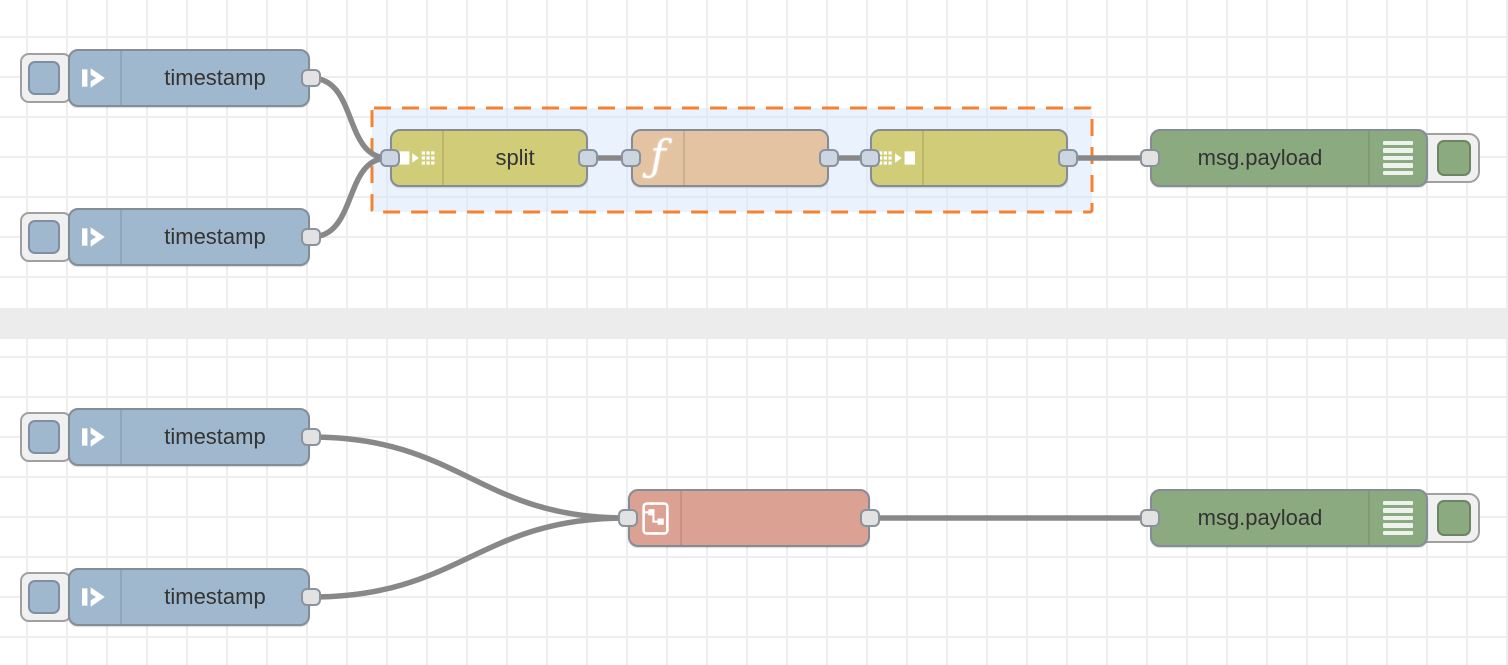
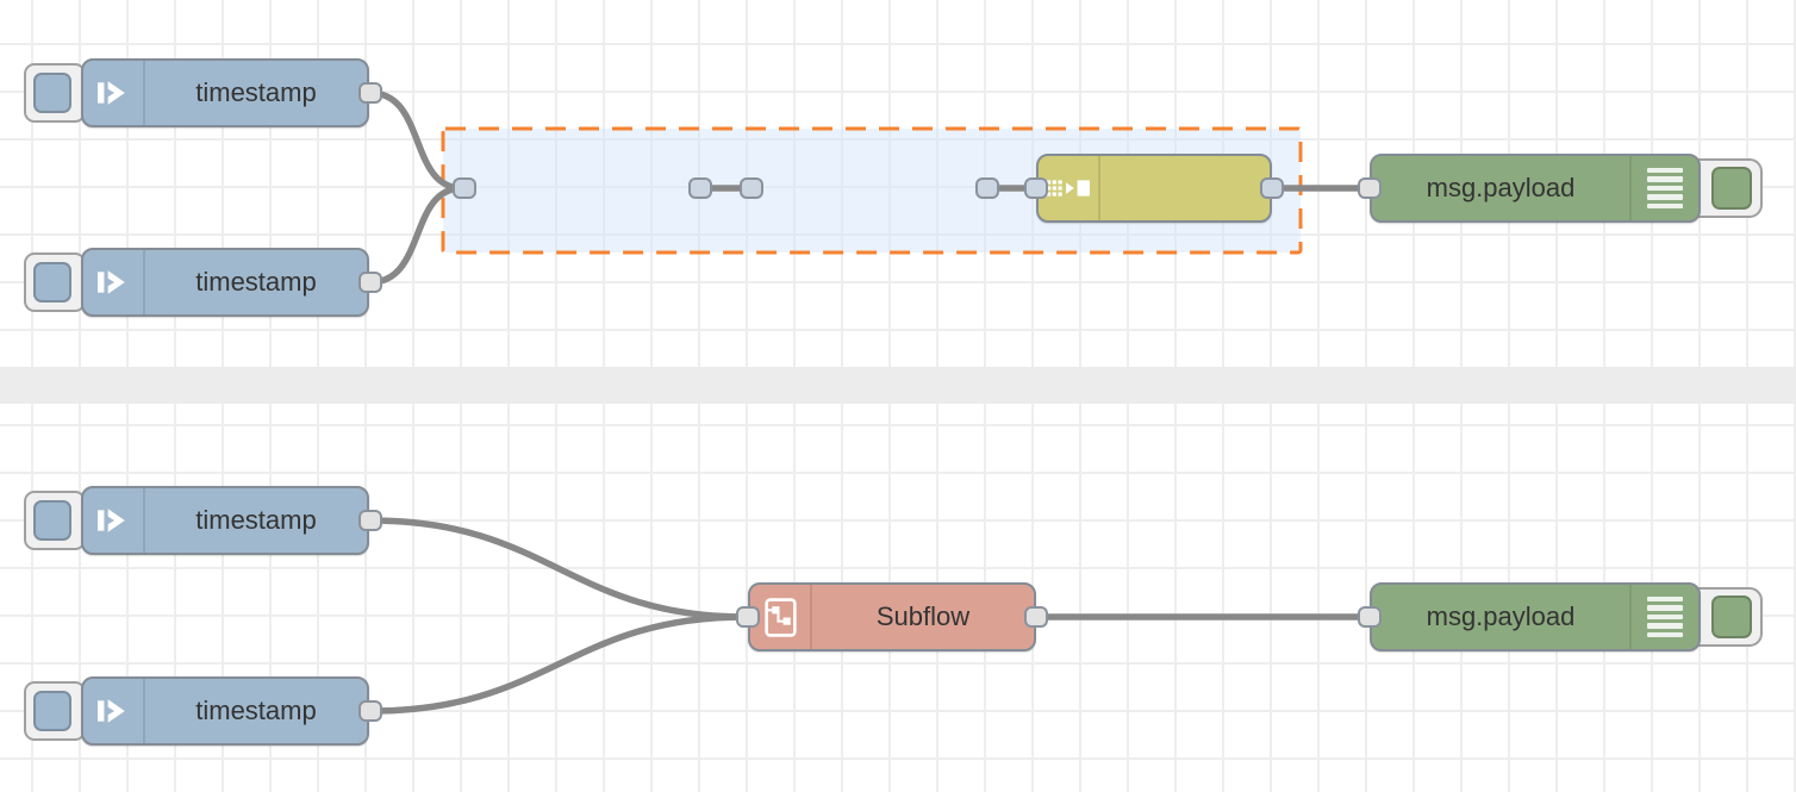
  timestamp
  timestamp
- split
- ƒ
  msg.payload
  timestamp
  timestamp
+ Subflow
  msg.payload
